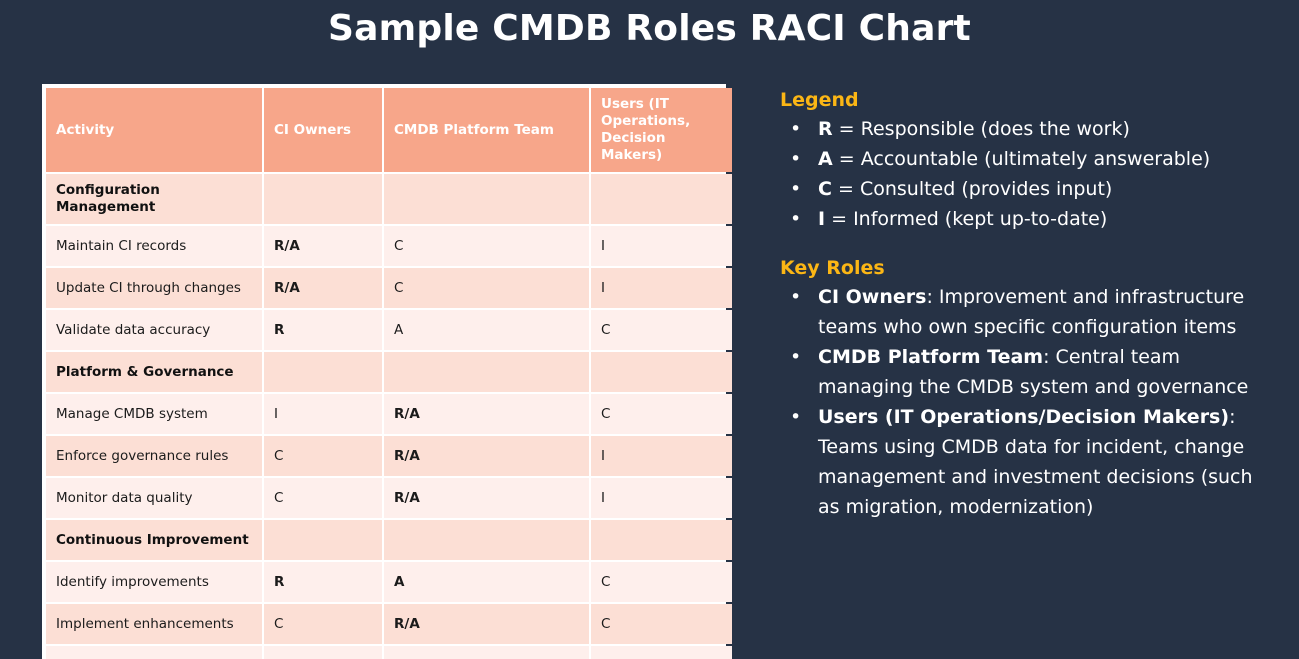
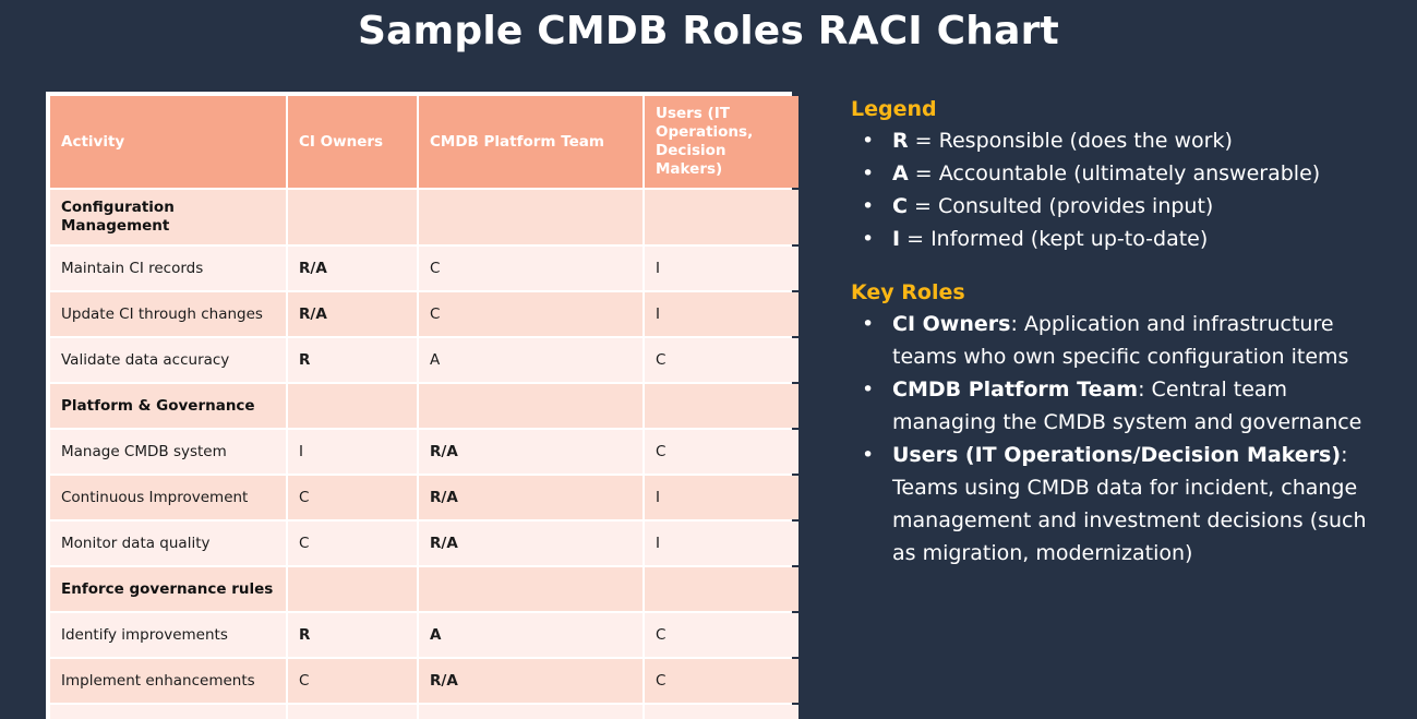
  Sample CMDB Roles RACI Chart
  Activity	CI Owners	CMDB Platform Team	Users (IT Operations, Decision Makers)
  Configuration Management
  Maintain CI records	R/A	C	I
  Update CI through changes	R/A	C	I
  Validate data accuracy	R	A	C
  Platform & Governance
  Manage CMDB system	I	R/A	C
- Enforce governance rules	C	R/A	I
+ Continuous Improvement	C	R/A	I
  Monitor data quality	C	R/A	I
- Continuous Improvement
+ Enforce governance rules
  Identify improvements	R	A	C
  Implement enhancements	C	R/A	C
  Legend
  •
  R = Responsible (does the work)
  •
  A = Accountable (ultimately answerable)
  •
  C = Consulted (provides input)
  •
  I = Informed (kept up-to-date)
  Key Roles
  •
- CI Owners: Improvement and infrastructure teams who own specific configuration items
+ CI Owners: Application and infrastructure teams who own specific configuration items
  •
  CMDB Platform Team: Central team managing the CMDB system and governance
  •
  Users (IT Operations/Decision Makers): Teams using CMDB data for incident, change management and investment decisions (such as migration, modernization)
